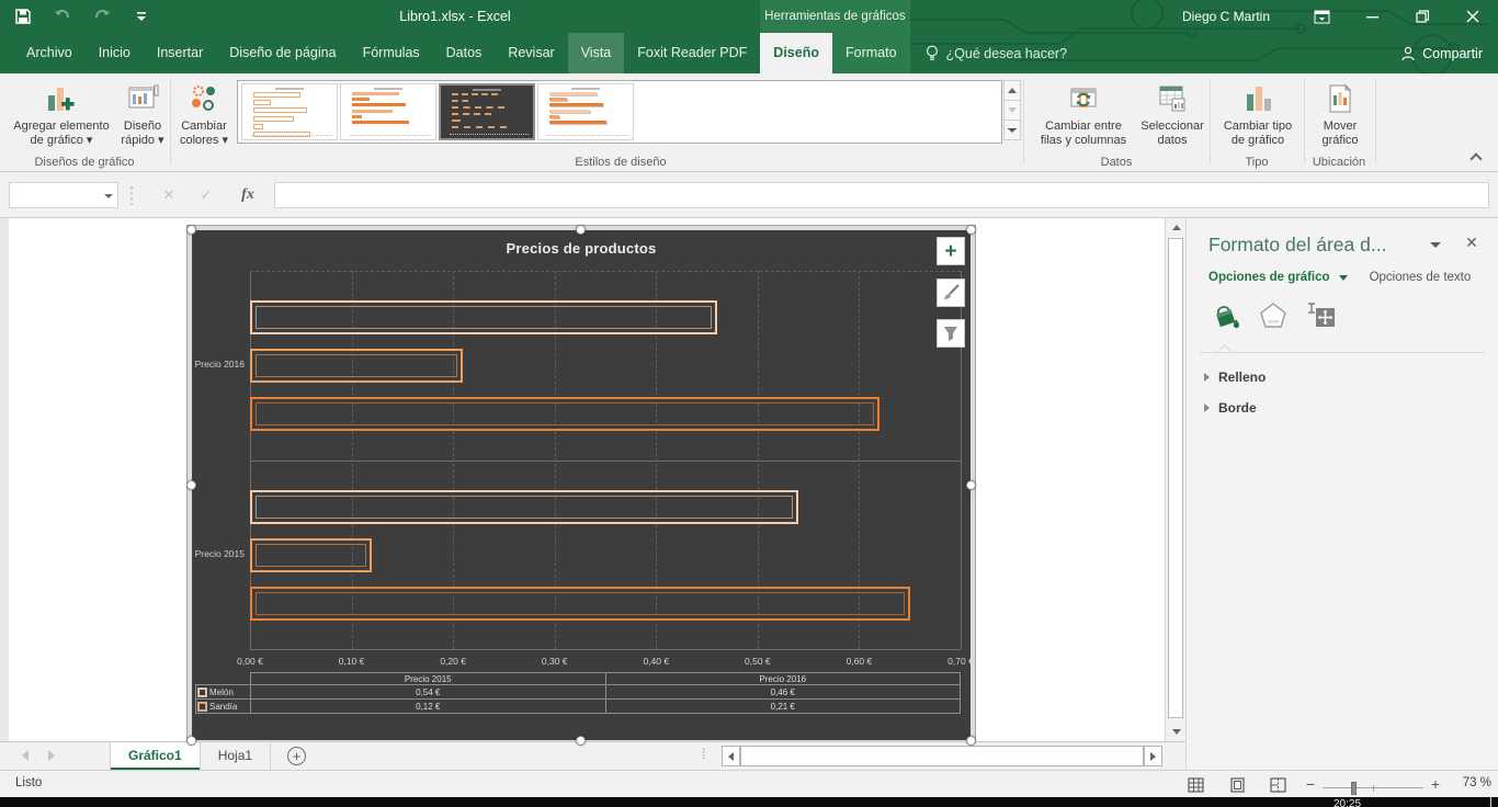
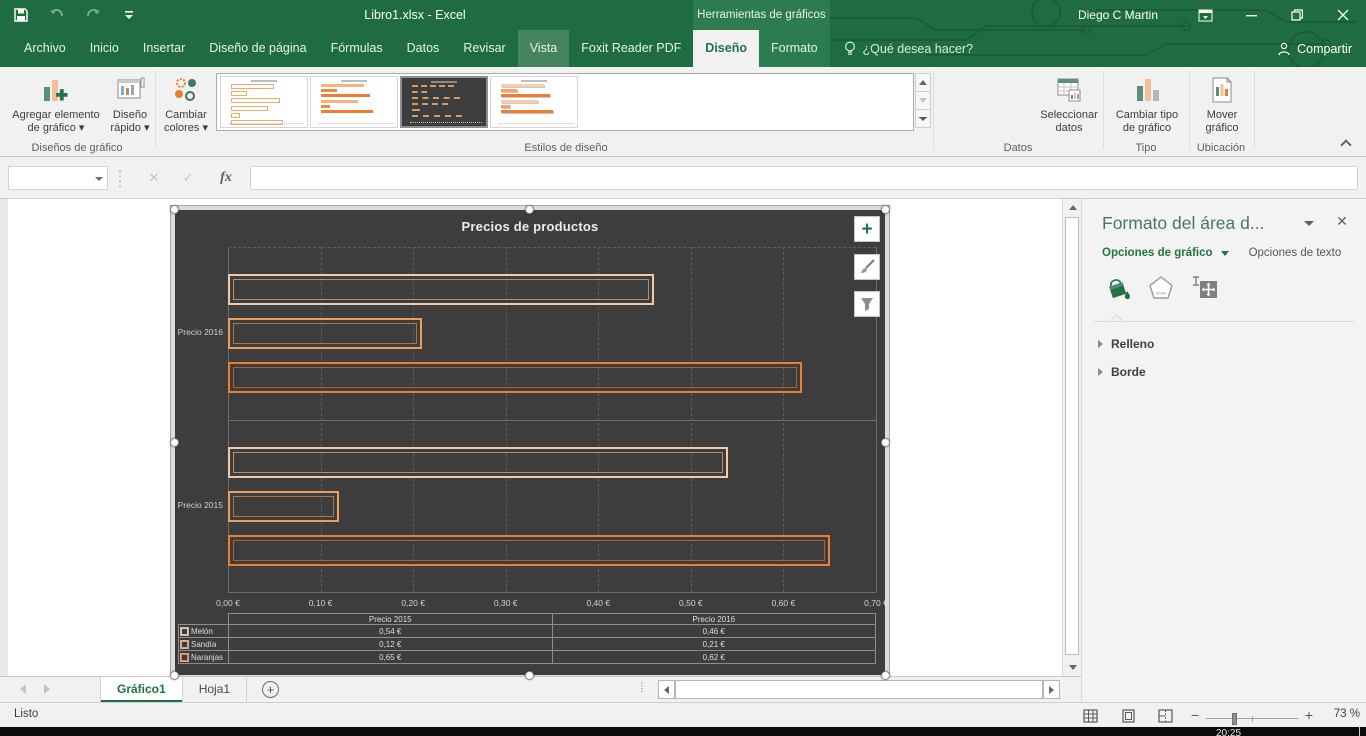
  Libro1.xlsx - Excel
  Herramientas de gráficos
  Diego C Martin
  Archivo
  Inicio
  Insertar
  Diseño de página
  Fórmulas
  Datos
  Revisar
  Vista
  Foxit Reader PDF
  Diseño
  Formato
  ¿Qué desea hacer?
  Compartir
  Agregar elemento
  de gráfico ▾
  Diseño
  rápido ▾
  Diseños de gráfico
  Cambiar
  colores ▾
  Estilos de diseño
- Cambiar entre
- filas y columnas
  Seleccionar
  datos
  Datos
  Cambiar tipo
  de gráfico
  Tipo
  Mover
  gráfico
  Ubicación
  ✕
  ✓
  fx
  Precios de productos
  +
  Precio 2016
  Precio 2015
  0,00 €
  0,10 €
  0,20 €
  0,30 €
  0,40 €
  0,50 €
  0,60 €
  0,70
  	Precio 2015	Precio 2016
  Melón	0,54 €	0,46 €
  Sandía	0,12 €	0,21 €
+ Naranjas	0,65 €	0,62 €
  Formato del área d...
  ✕
  Opciones de gráfico
  Opciones de texto
  Relleno
  Borde
  Gráfico1
  Hoja1
  +
  ⁞
  Listo
  −
  +
  73 %
  20:25
